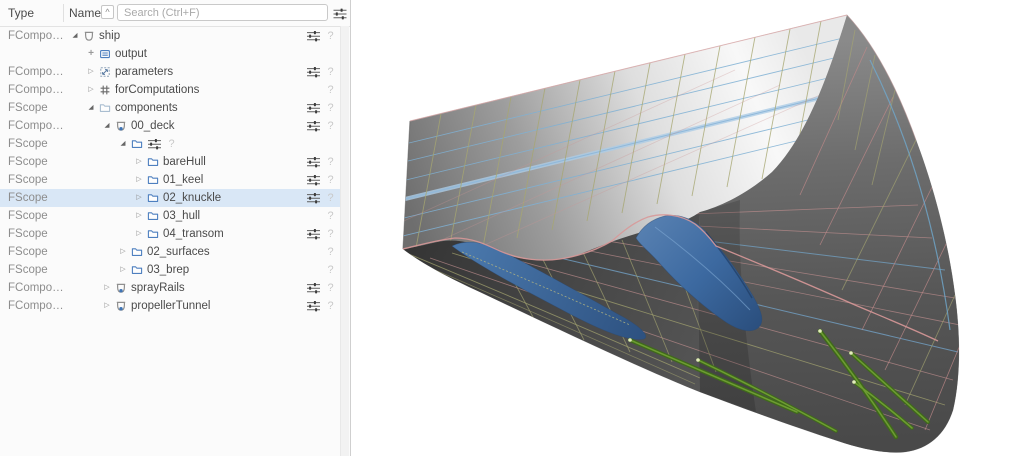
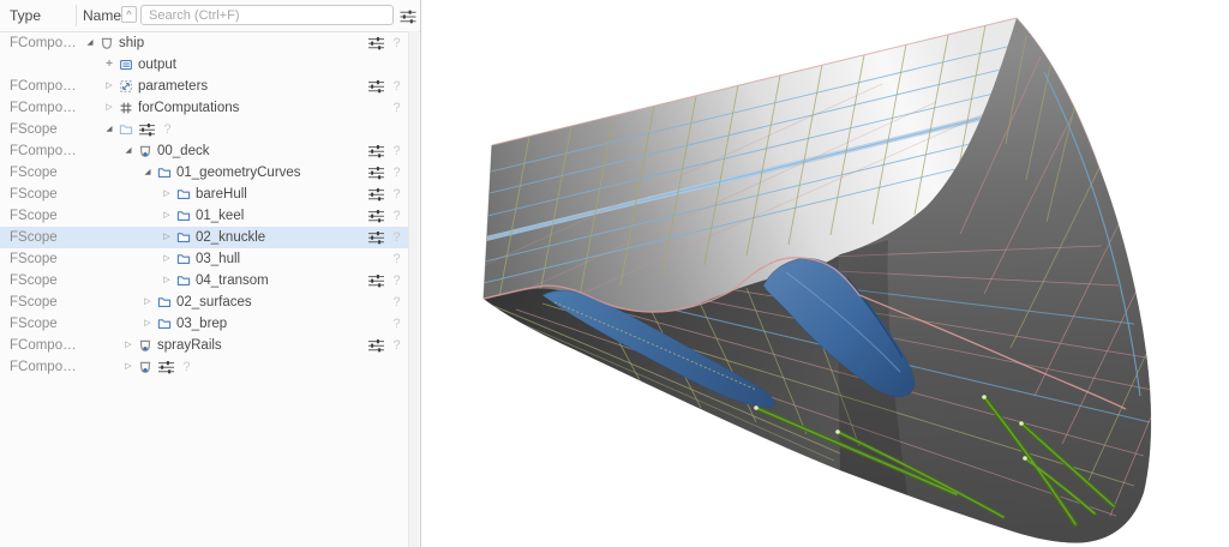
  Type
  Name
  ^
  Search (Ctrl+F)
  FCompone.
  ship
  ?
  +
  output
  FCompone.
  parameters
  ?
  FCompone.
  forComputations
  ?
  FScope
- components
  ?
  FCompone.
  00_deck
  ?
  FScope
+ 01_geometryCurves
  ?
  FScope
  bareHull
  ?
  FScope
  01_keel
  ?
  FScope
  02_knuckle
  ?
  FScope
  03_hull
  ?
  FScope
  04_transom
  ?
  FScope
  02_surfaces
  ?
  FScope
  03_brep
  ?
  FCompone.
  sprayRails
  ?
  FCompone.
- propellerTunnel
  ?
